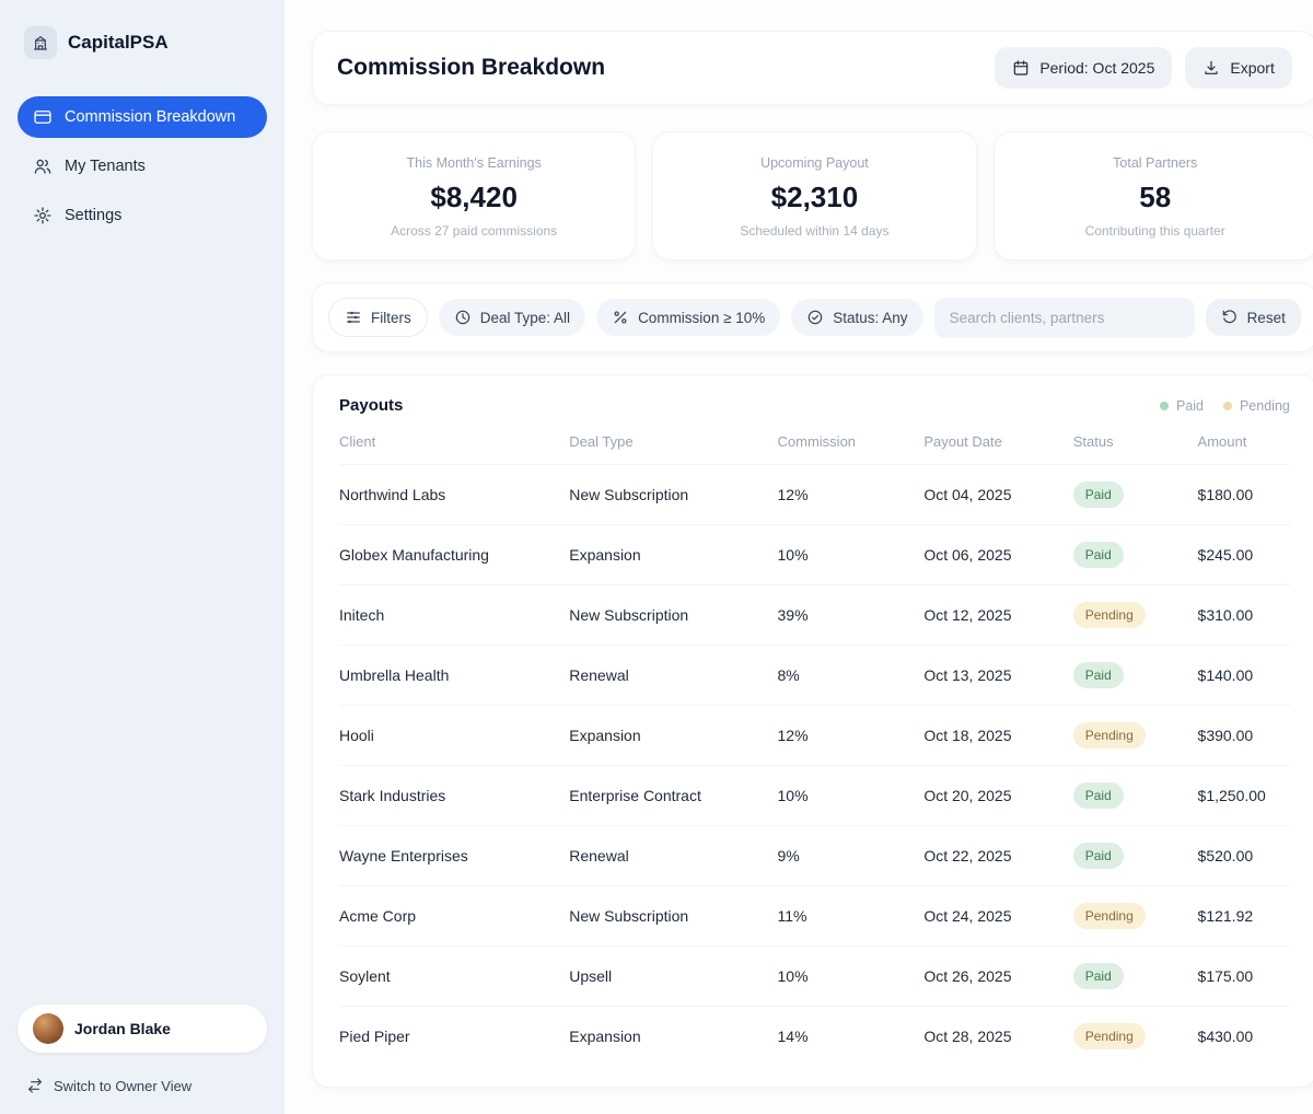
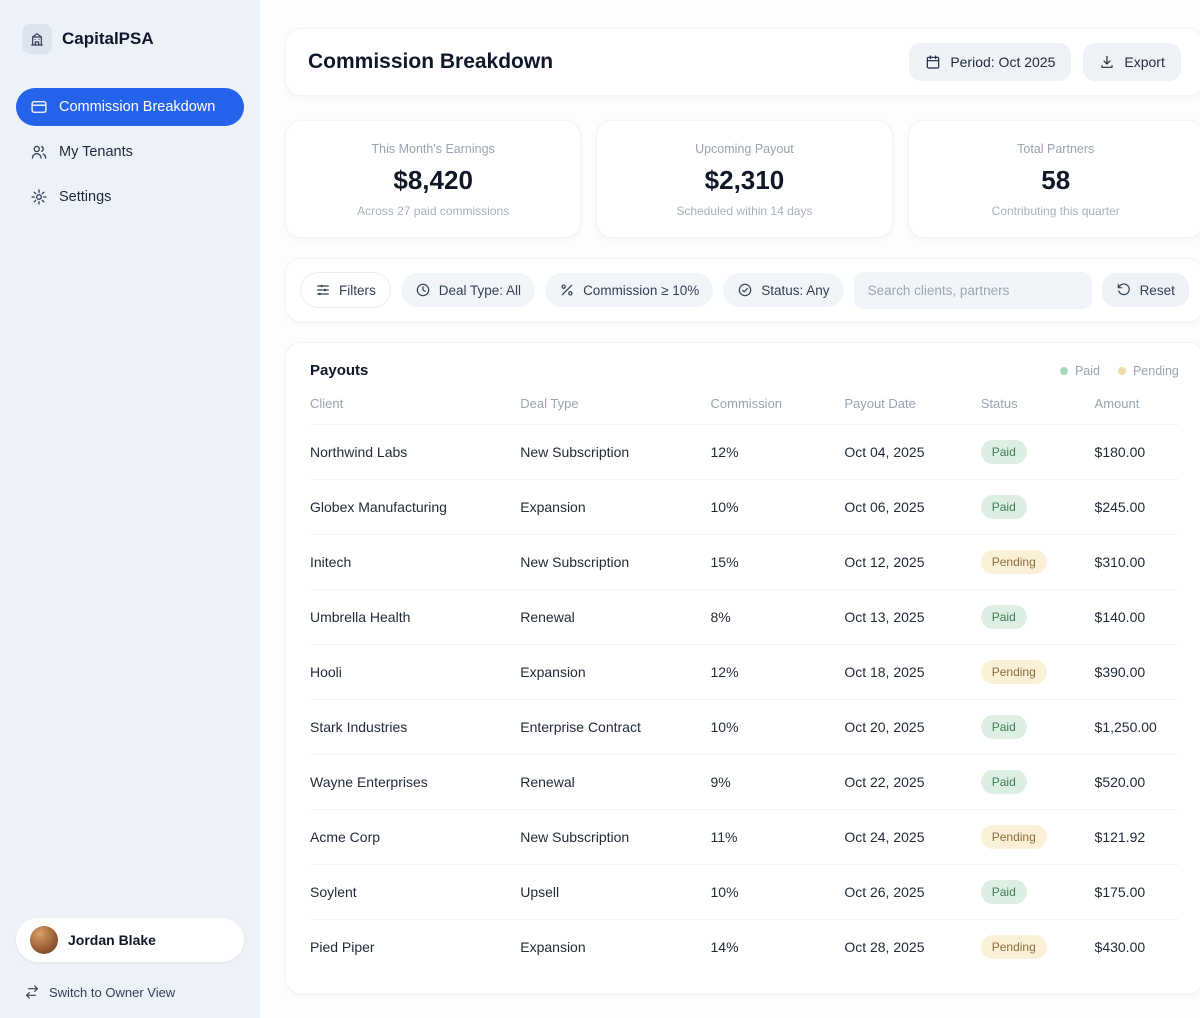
  CapitalPSA
  Commission Breakdown
  My Tenants
  Settings
  Jordan Blake
  Switch to Owner View
  Commission Breakdown
  Period: Oct 2025
  Export
  This Month's Earnings
  $8,420
  Across 27 paid commissions
  Upcoming Payout
  $2,310
  Scheduled within 14 days
  Total Partners
  58
  Contributing this quarter
  Filters
  Deal Type: All
  Commission ≥ 10%
  Status: Any
  Search clients, partners
  Reset
  Payouts
  Paid
  Pending
  Client
  Deal Type
  Commission
  Payout Date
  Status
  Amount
  Northwind Labs
  New Subscription
  12%
  Oct 04, 2025
  Paid
  $180.00
  Globex Manufacturing
  Expansion
  10%
  Oct 06, 2025
  Paid
  $245.00
  Initech
  New Subscription
- 39%
+ 15%
  Oct 12, 2025
  Pending
  $310.00
  Umbrella Health
  Renewal
  8%
  Oct 13, 2025
  Paid
  $140.00
  Hooli
  Expansion
  12%
  Oct 18, 2025
  Pending
  $390.00
  Stark Industries
  Enterprise Contract
  10%
  Oct 20, 2025
  Paid
  $1,250.00
  Wayne Enterprises
  Renewal
  9%
  Oct 22, 2025
  Paid
  $520.00
  Acme Corp
  New Subscription
  11%
  Oct 24, 2025
  Pending
  $121.92
  Soylent
  Upsell
  10%
  Oct 26, 2025
  Paid
  $175.00
  Pied Piper
  Expansion
  14%
  Oct 28, 2025
  Pending
  $430.00
